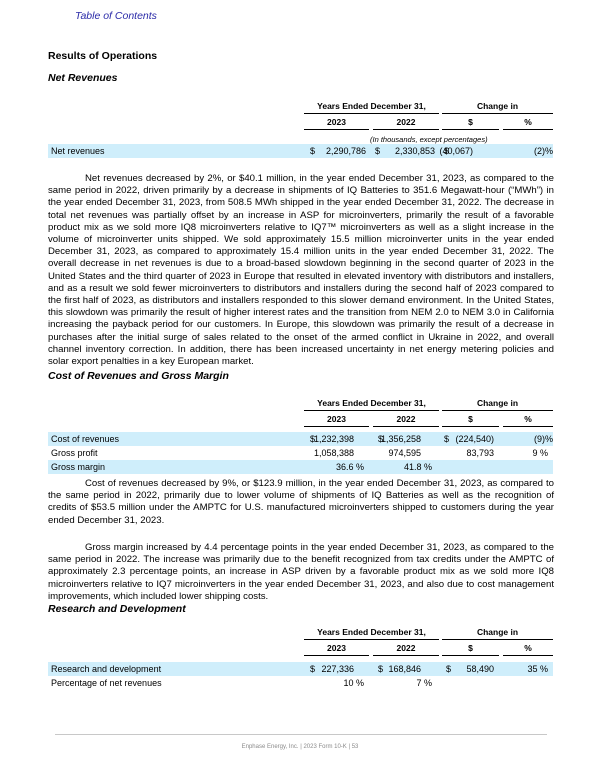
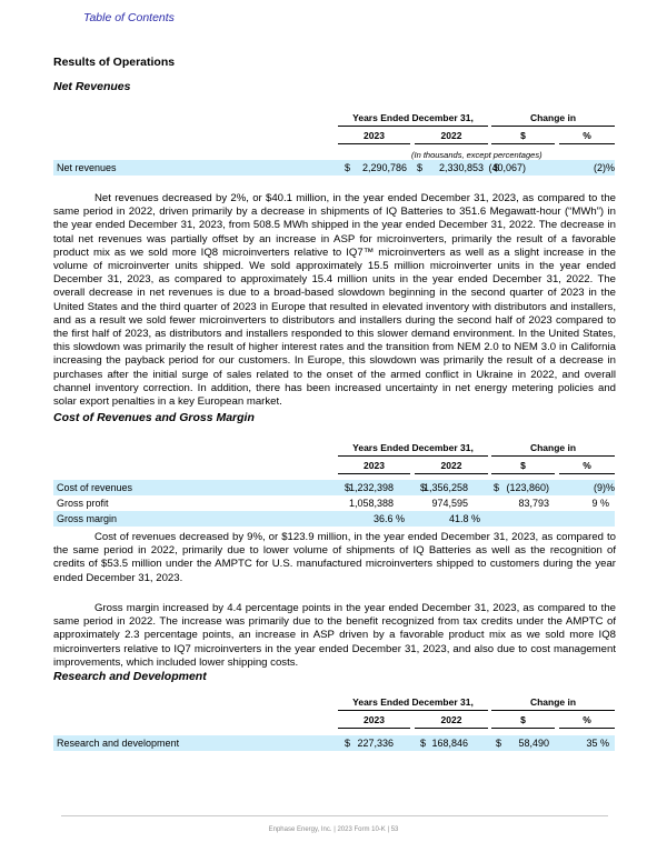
  Table of Contents
  Results of Operations
  Net Revenues
  Years Ended December 31,
  Change in
  2023
  2022
  $
  %
  (In thousands, except percentages)
  Net revenues
  $
  2,290,786
  $
  2,330,853
  $
  (40,067)
  (2)%
  Net revenues decreased by 2%, or $40.1 million, in the year ended December 31, 2023, as compared to the same period in 2022, driven primarily by a decrease in shipments of IQ Batteries to 351.6 Megawatt-hour (“MWh”) in the year ended December 31, 2023, from 508.5 MWh shipped in the year ended December 31, 2022. The decrease in total net revenues was partially offset by an increase in ASP for microinverters, primarily the result of a favorable product mix as we sold more IQ8 microinverters relative to IQ7™ microinverters as well as a slight increase in the volume of microinverter units shipped. We sold approximately 15.5 million microinverter units in the year ended December 31, 2023, as compared to approximately 15.4 million units in the year ended December 31, 2022. The overall decrease in net revenues is due to a broad-based slowdown beginning in the second quarter of 2023 in the United States and the third quarter of 2023 in Europe that resulted in elevated inventory with distributors and installers, and as a result we sold fewer microinverters to distributors and installers during the second half of 2023 compared to the first half of 2023, as distributors and installers responded to this slower demand environment. In the United States, this slowdown was primarily the result of higher interest rates and the transition from NEM 2.0 to NEM 3.0 in California increasing the payback period for our customers. In Europe, this slowdown was primarily the result of a decrease in purchases after the initial surge of sales related to the onset of the armed conflict in Ukraine in 2022, and overall channel inventory correction. In addition, there has been increased uncertainty in net energy metering policies and solar export penalties in a key European market.
  Cost of Revenues and Gross Margin
  Years Ended December 31,
  Change in
  2023
  2022
  $
  %
  Cost of revenues
  $
  1,232,398
  $
  1,356,258
  $
- (224,540)
+ (123,860)
  (9)%
  Gross profit
  1,058,388
  974,595
  83,793
  9 %
  Gross margin
  36.6 %
  41.8 %
  Cost of revenues decreased by 9%, or $123.9 million, in the year ended December 31, 2023, as compared to the same period in 2022, primarily due to lower volume of shipments of IQ Batteries as well as the recognition of credits of $53.5 million under the AMPTC for U.S. manufactured microinverters shipped to customers during the year ended December 31, 2023.
  Gross margin increased by 4.4 percentage points in the year ended December 31, 2023, as compared to the same period in 2022. The increase was primarily due to the benefit recognized from tax credits under the AMPTC of approximately 2.3 percentage points, an increase in ASP driven by a favorable product mix as we sold more IQ8 microinverters relative to IQ7 microinverters in the year ended December 31, 2023, and also due to cost management improvements, which included lower shipping costs.
  Research and Development
  Years Ended December 31,
  Change in
  2023
  2022
  $
  %
  Research and development
  $
  227,336
  $
  168,846
  $
  58,490
  35 %
- Percentage of net revenues
- 10 %
- 7 %
